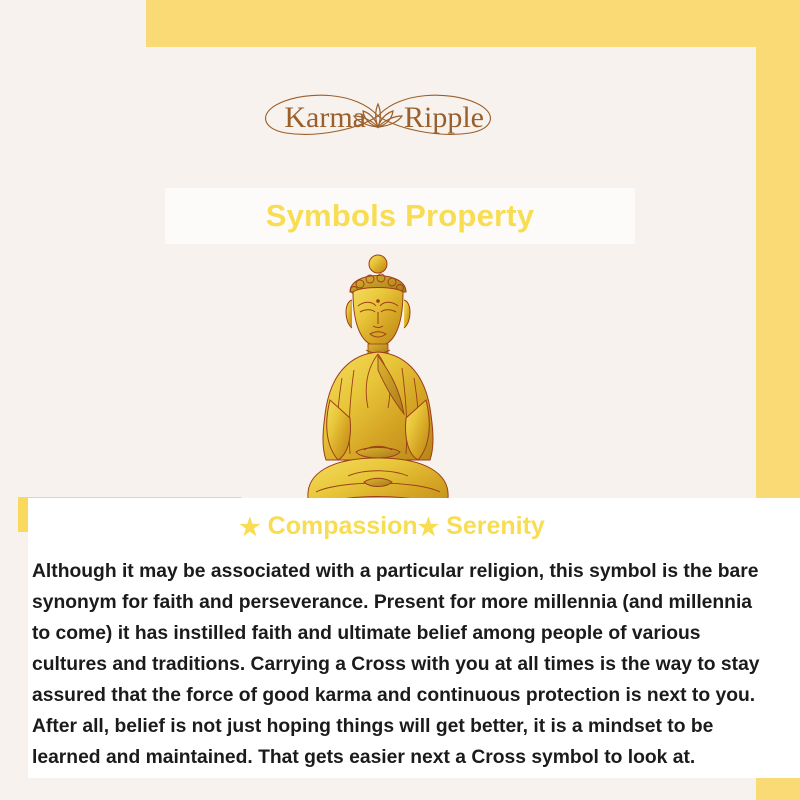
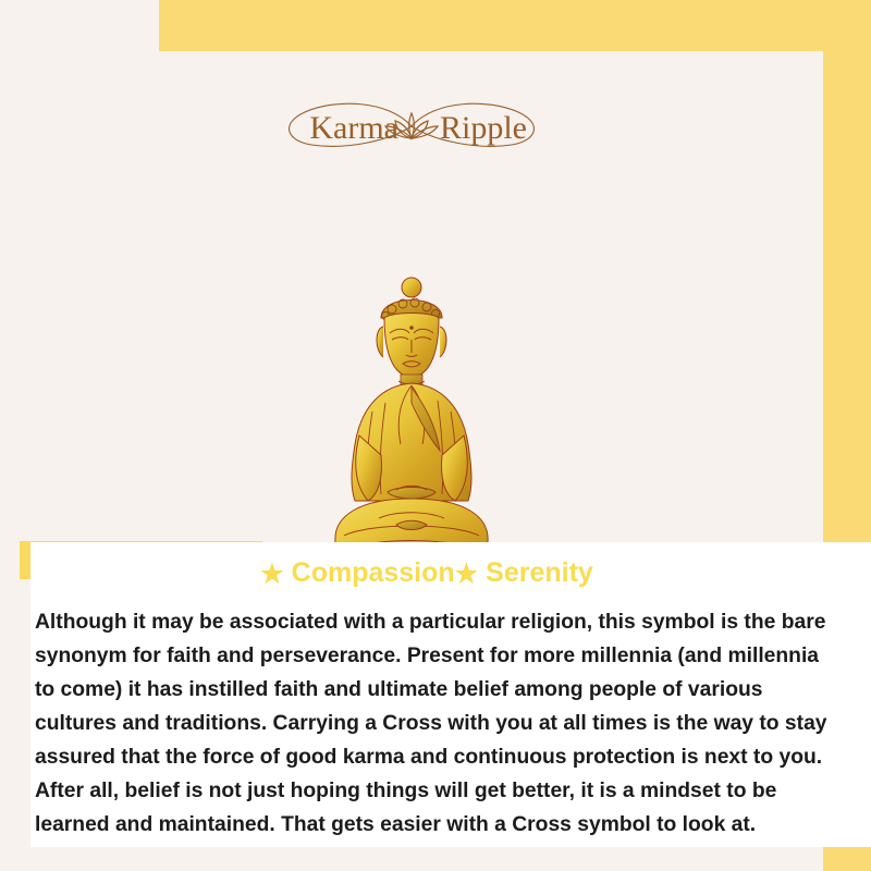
  Karma
  Ripple
- Symbols Property
  ★ Compassion★ Serenity
- Although it may be associated with a particular religion, this symbol is the bare synonym for faith and perseverance. Present for more millennia (and millennia to come) it has instilled faith and ultimate belief among people of various cultures and traditions. Carrying a Cross with you at all times is the way to stay assured that the force of good karma and continuous protection is next to you. After all, belief is not just hoping things will get better, it is a mindset to be learned and maintained. That gets easier next a Cross symbol to look at.
+ Although it may be associated with a particular religion, this symbol is the bare synonym for faith and perseverance. Present for more millennia (and millennia to come) it has instilled faith and ultimate belief among people of various cultures and traditions. Carrying a Cross with you at all times is the way to stay assured that the force of good karma and continuous protection is next to you. After all, belief is not just hoping things will get better, it is a mindset to be learned and maintained. That gets easier with a Cross symbol to look at.
